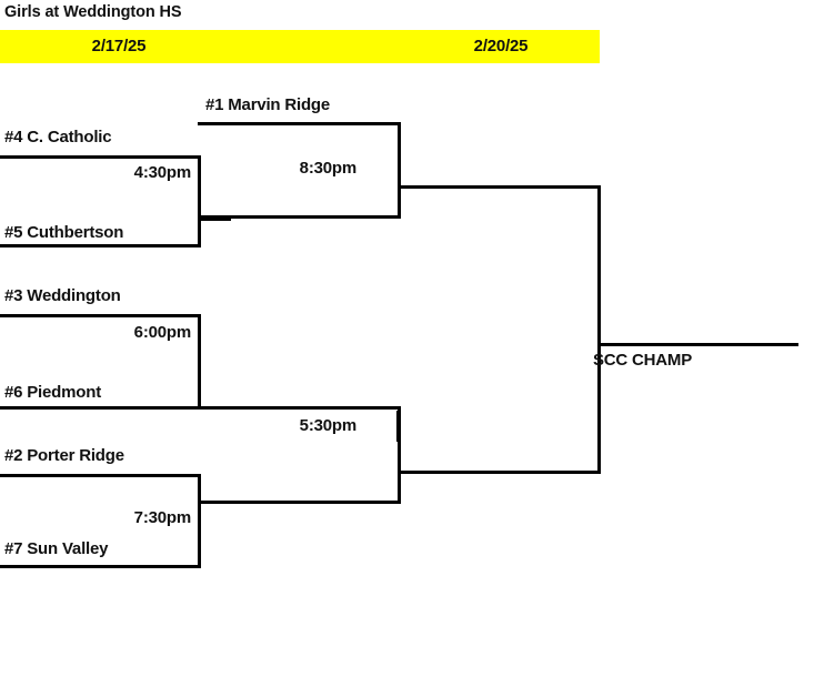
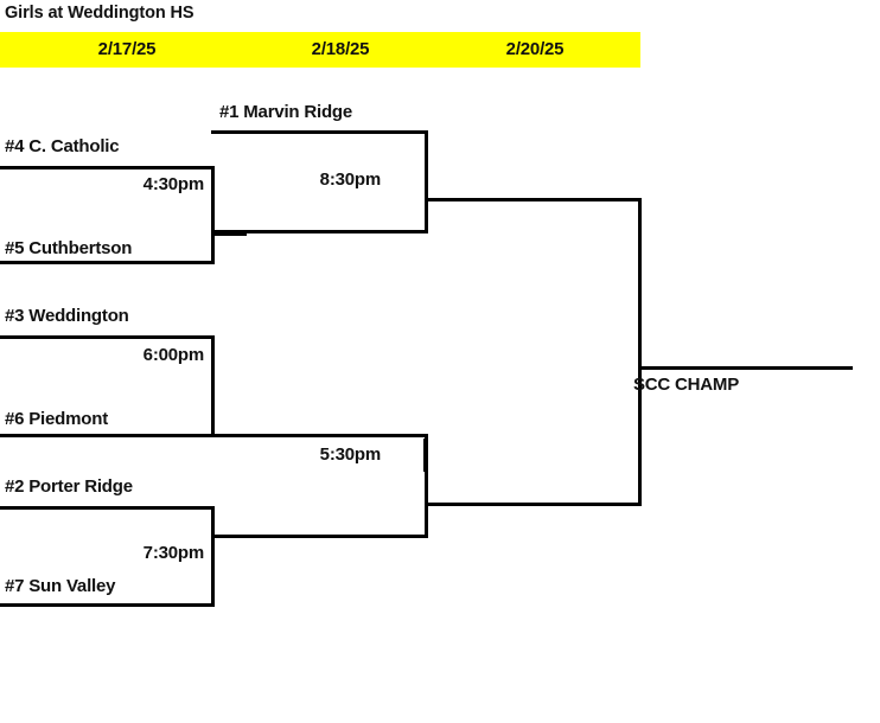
  Girls at Weddington HS
  2/17/25
+ 2/18/25
  2/20/25
  #4 C. Catholic
  4:30pm
  #5 Cuthbertson
  #3 Weddington
  6:00pm
  #6 Piedmont
  #2 Porter Ridge
  7:30pm
  #7 Sun Valley
  #1 Marvin Ridge
  8:30pm
  5:30pm
  SCC CHAMP
